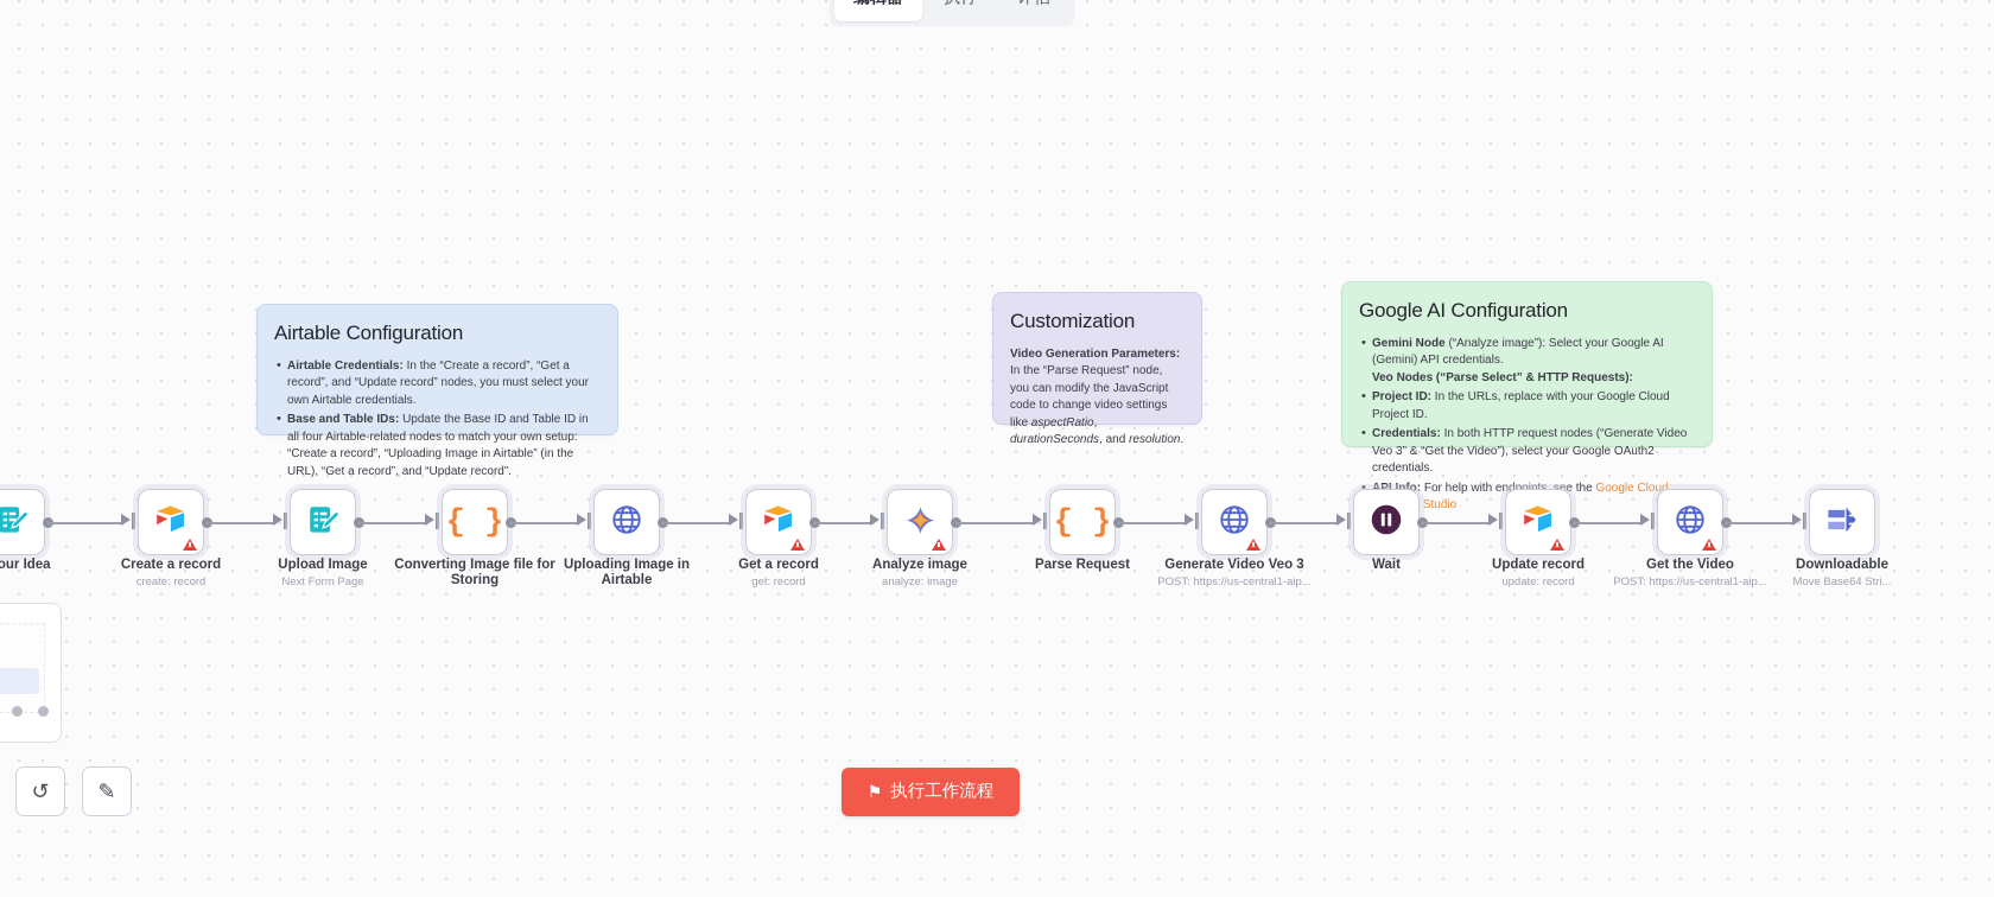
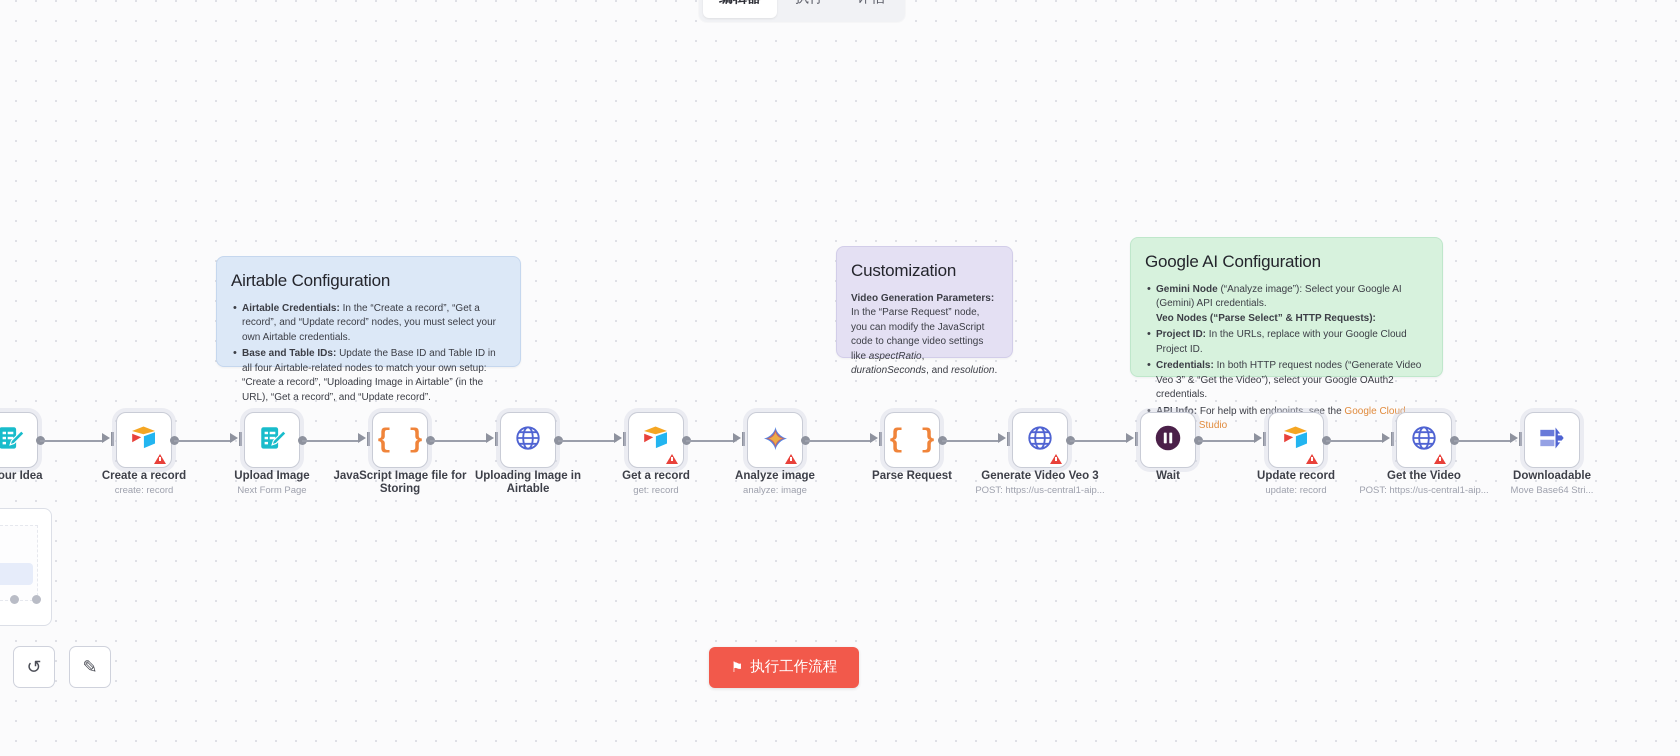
  Airtable Configuration
  Airtable Credentials: In the “Create a record”, “Get a record”, and “Update record” nodes, you must select your own Airtable credentials.
  Base and Table IDs: Update the Base ID and Table ID in all four Airtable-related nodes to match your own setup: “Create a record”, “Uploading Image in Airtable” (in the URL), “Get a record”, and “Update record”.
  Customization
  Video Generation Parameters: In the “Parse Request” node, you can modify the JavaScript code to change video settings like aspectRatio, durationSeconds, and resolution.
  Google AI Configuration
  Gemini Node (“Analyze image”): Select your Google AI (Gemini) API credentials.
  Veo Nodes (“Parse Select” & HTTP Requests):
  Project ID: In the URLs, replace with your Google Cloud Project ID.
  Credentials: In both HTTP request nodes (“Generate Video Veo 3” & “Get the Video”), select your Google OAuth2 credentials.
  our Idea
  Create a record
  create: record
  Upload Image
  Next Form Page
  { }
- Converting Image file for Storing
+ JavaScript Image file for Storing
  Uploading Image in Airtable
  Get a record
  get: record
  Analyze image
  analyze: image
  { }
  Parse Request
  Generate Video Veo 3
  POST: https://us-central1-aip...
  Wait
  Update record
  update: record
  Get the Video
  POST: https://us-central1-aip...
  Downloadable
  Move Base64 Stri...
  ↺
  ✎
  ⚑
  执行工作流程
